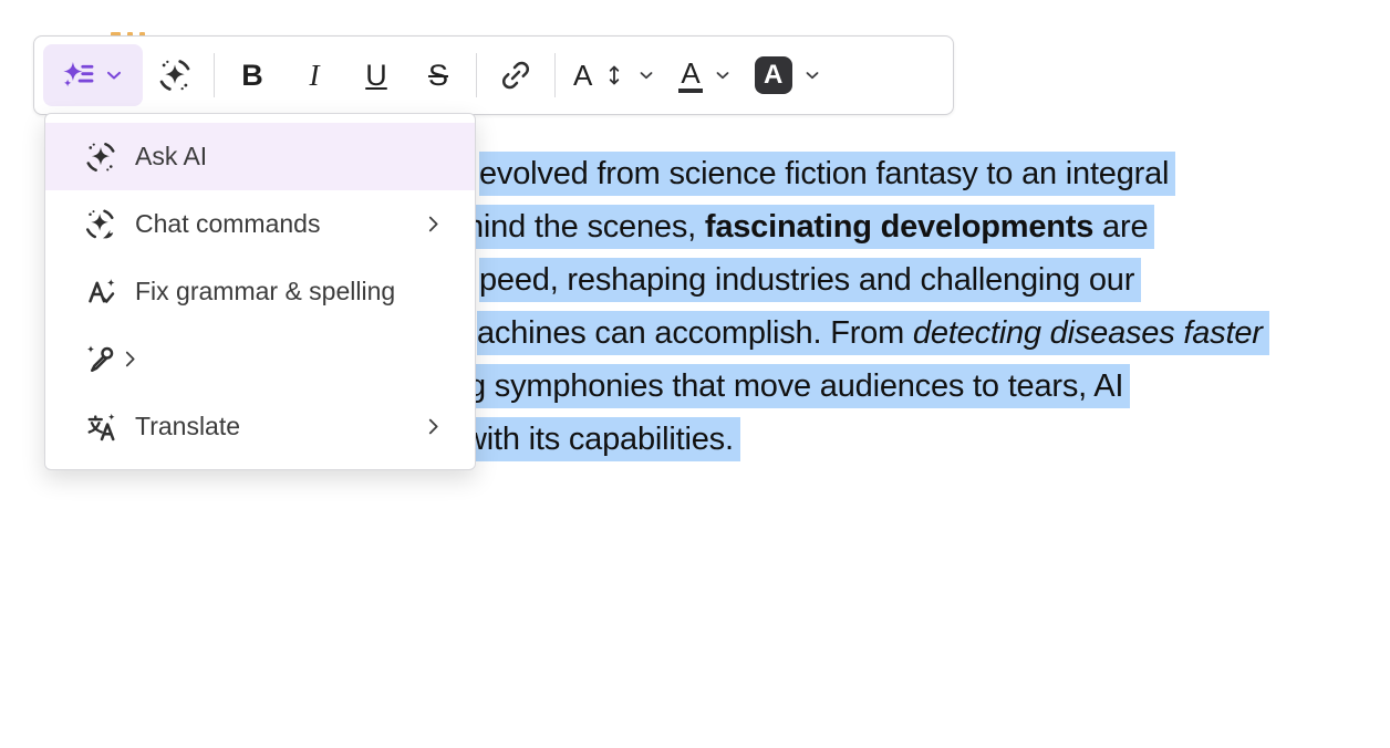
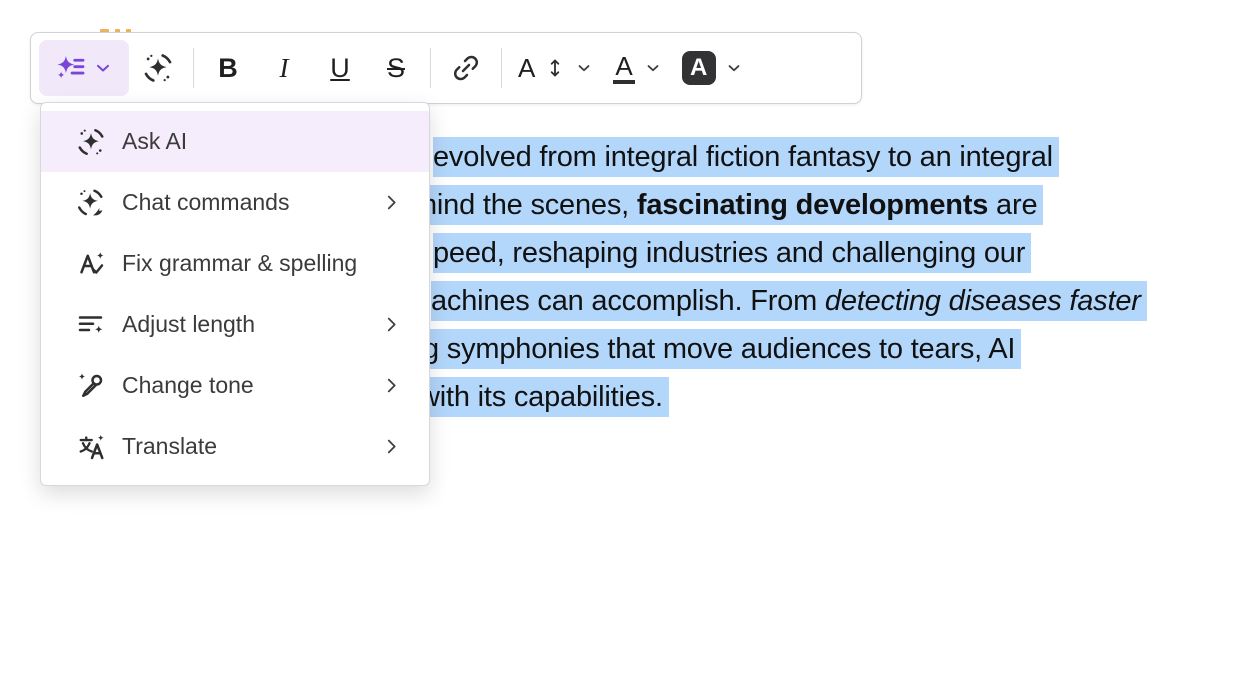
- evolved from science fiction fantasy to an integral
+ evolved from integral fiction fantasy to an integral
  ind the scenes, fascinating developments are
  peed, reshaping industries and challenging our
  achines can accomplish. From detecting diseases faster
  g symphonies that move audiences to tears, AI
  ith its capabilities.
  B
  I
  U
  S
  A
  A
  A
  Ask AI
  Chat commands
  Fix grammar & spelling
+ Adjust length
+ Change tone
  Translate
